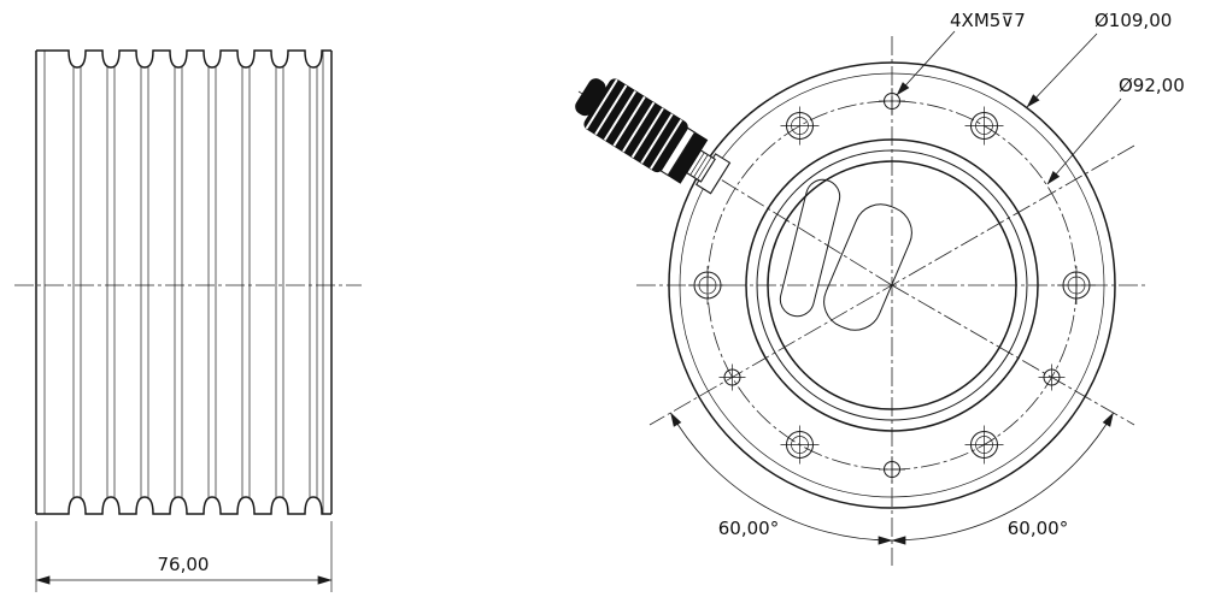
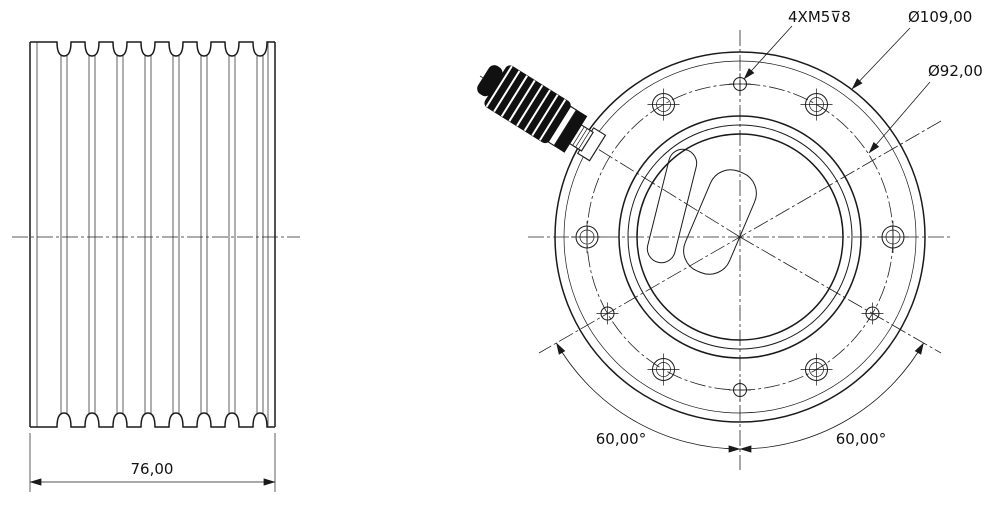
  76,00
- 4XM5⊽7
+ 4XM5⊽8
  Ø109,00
  Ø92,00
  60,00°
  60,00°
